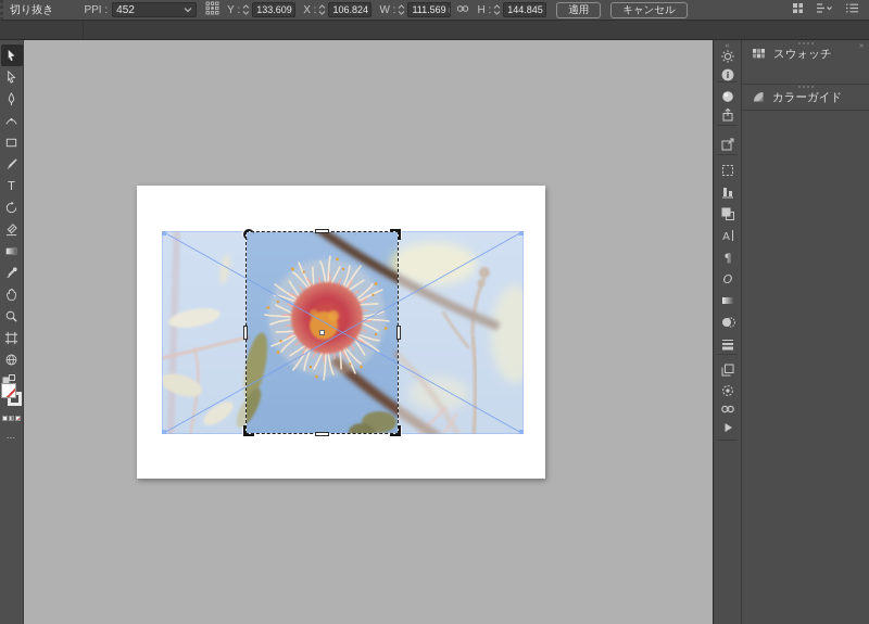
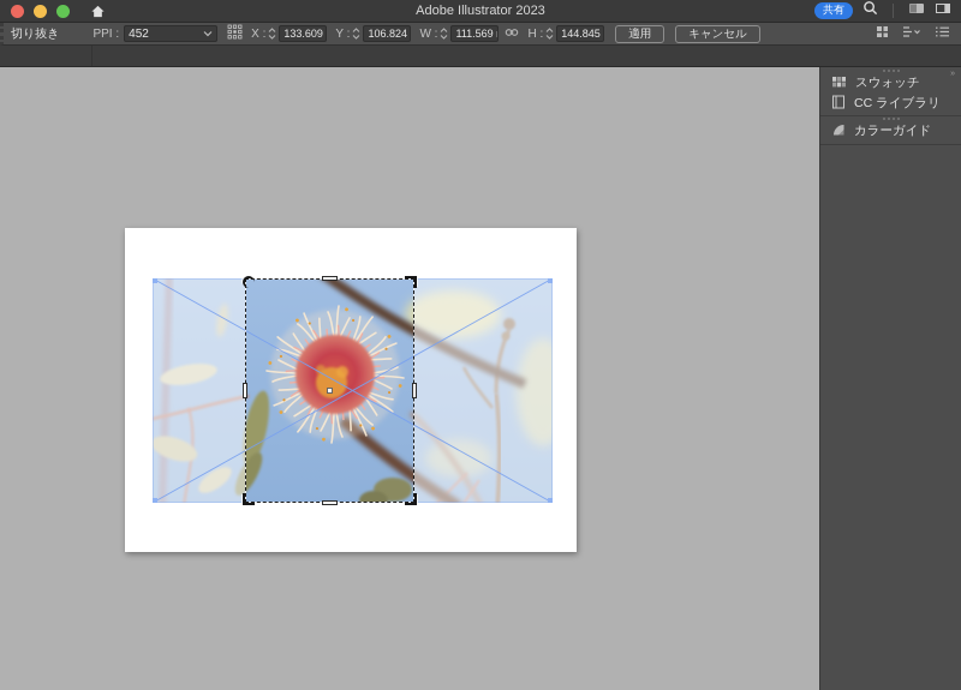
+ Adobe Illustrator 2023
+ 共有
  切り抜き
  PPI :
  452
- Y :
+ X :
  133.609
- X :
+ Y :
  106.824
  W :
  111.569
  H :
  144.845
  適用
  キャンセル
- T
- …
- i
- A
- ¶
- O
  スウォッチ
+ CC ライブラリ
  カラーガイド
